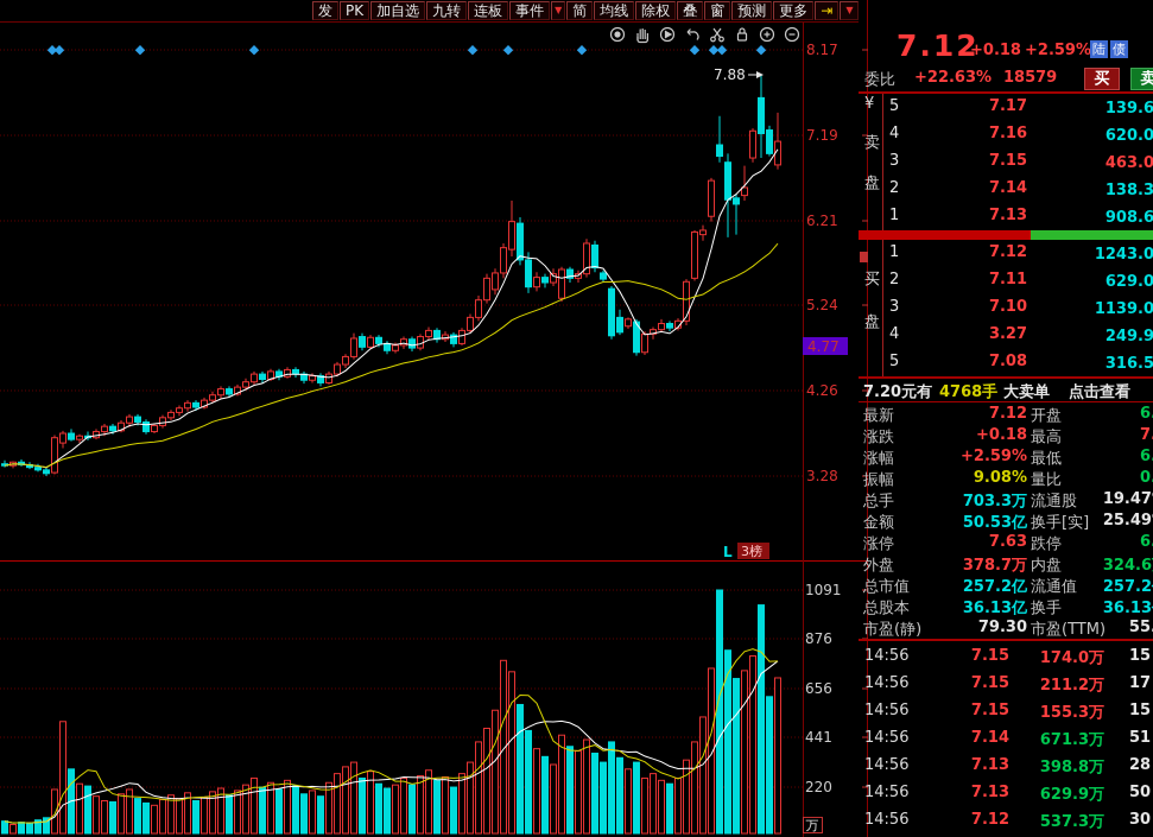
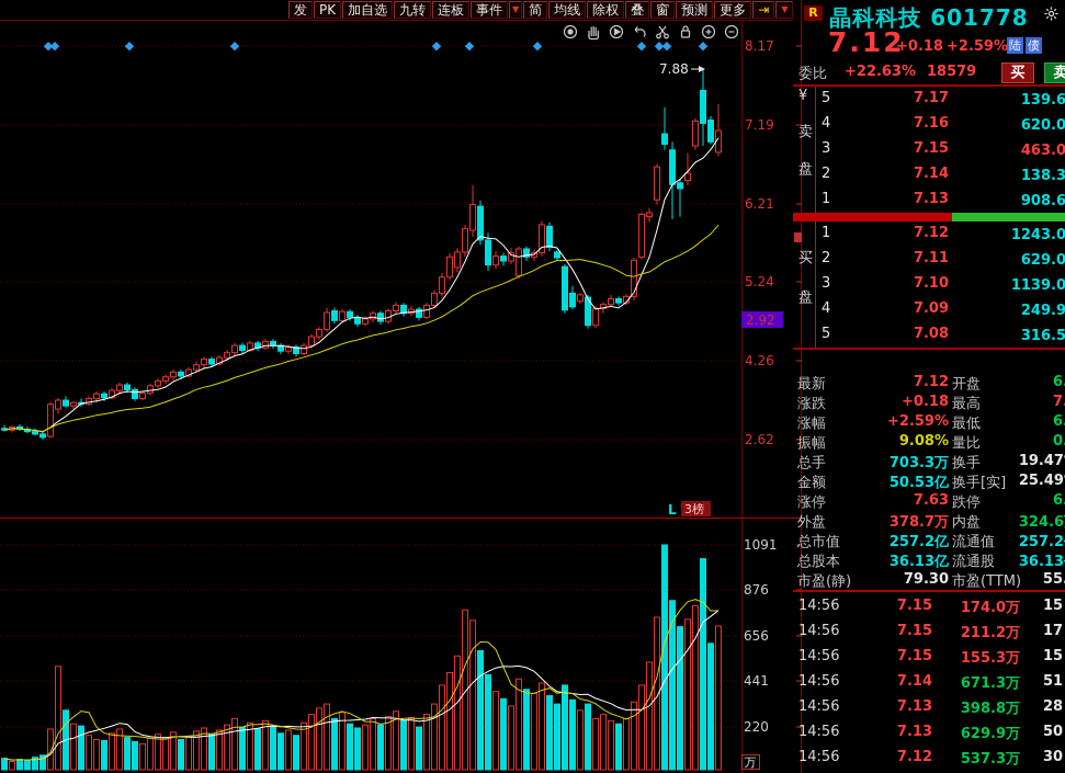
  7.88
  8.17
  7.19
  6.21
  5.24
  4.26
- 3.28
+ 2.62
- 4.77
+ 2.92
  1091
  876
  656
  441
  220
  万
  L
  3榜
  发
  PK
  加自选
  九转
  连板
  事件
  ▼
  简
  均线
  除权
  叠
  窗
  预测
  更多
  ⇥
  ▼
+ R
+ 晶科科技 601778
  7.12
  +0.18
  +2.59%
  陆
  债
  委比
  +22.63%
  18579
  买
  卖
  ¥
  卖
  盘
  买
  盘
  5
  7.17
  139.6
  4
  7.16
  620.0
  3
  7.15
  463.0
  2
  7.14
  138.3
  1
  7.13
  908.6
  1
  7.12
  1243.0
  2
  7.11
  629.0
  3
  7.10
  1139.0
  4
- 3.27
+ 7.09
  249.9
  5
  7.08
  316.5
- 7.20元有
- 4768手
- 大卖单
- 点击查看
  最新
  7.12
  开盘
  涨跌
  +0.18
  最高
  涨幅
  +2.59%
  最低
  振幅
  9.08%
  量比
  总手
  703.3万
- 流通股
+ 换手
  19.47
  金额
  50.53亿
  换手[实]
  25.49
  涨停
  7.63
  跌停
  外盘
  378.7万
  内盘
  324.6
  总市值
  257.2亿
  流通值
  257.2
  总股本
  36.13亿
- 换手
+ 流通股
  36.13
  市盈(静)
  79.30
  市盈(TTM)
  14:56
  7.15
  174.0万
  15
  14:56
  7.15
  211.2万
  17
  14:56
  7.15
  155.3万
  15
  14:56
  7.14
  671.3万
  51
  14:56
  7.13
  398.8万
  28
  14:56
  7.13
  629.9万
  50
  14:56
  7.12
  537.3万
  30
